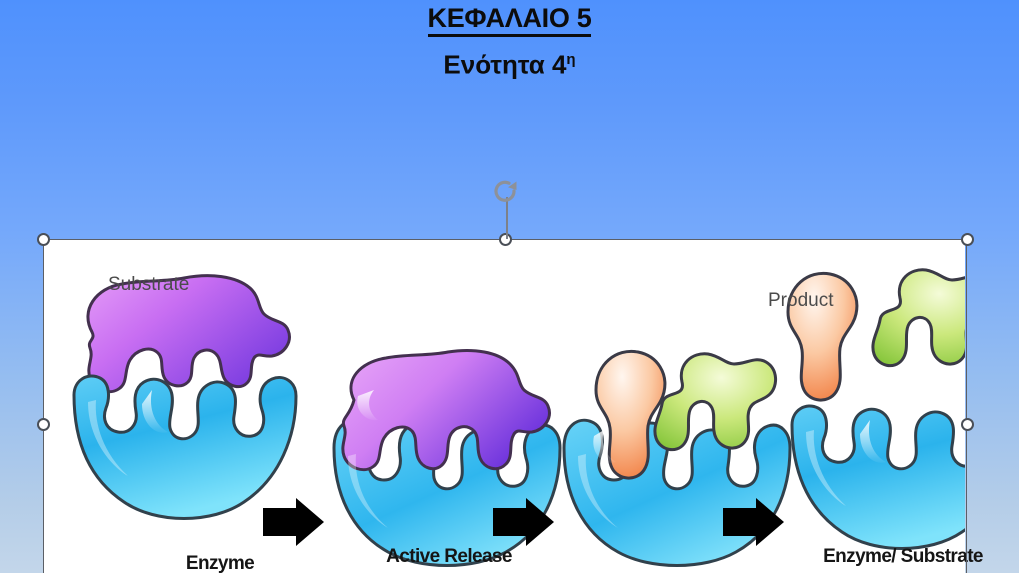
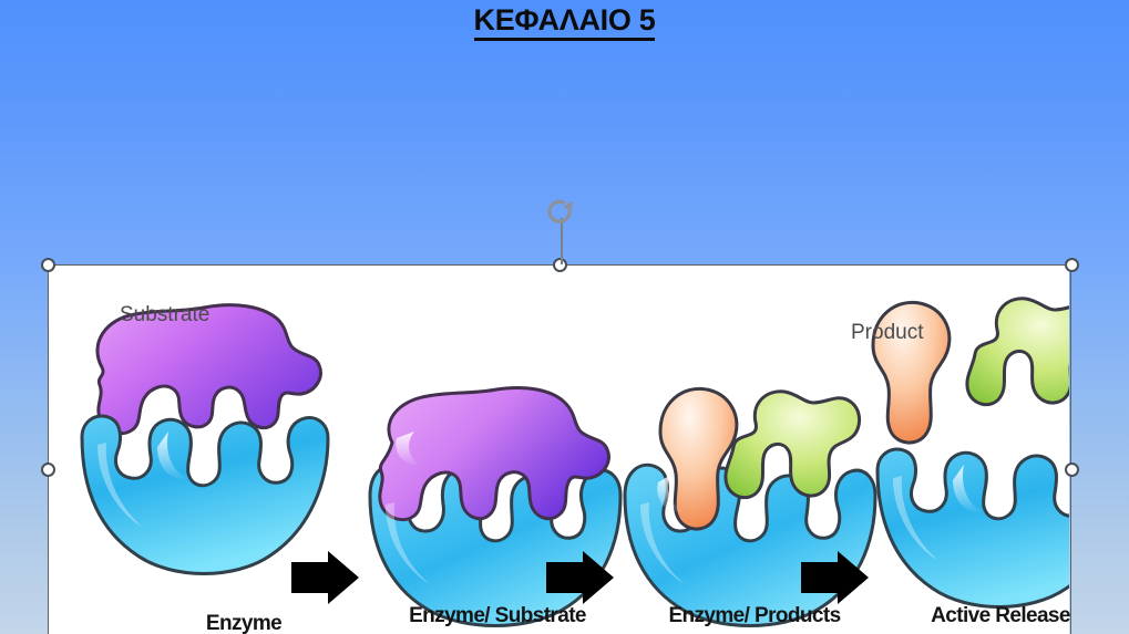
  ΚΕΦΑΛΑΙΟ 5
- Ενότητα 4η
  Substrate
  Product
  Enzyme
- Active Release
+ Enzyme/ Substrate
+ Enzyme/ Products
- Enzyme/ Substrate
+ Active Release
